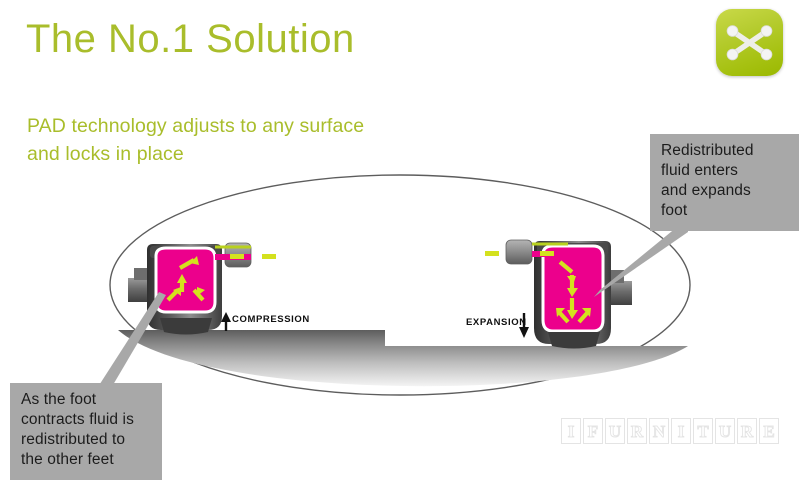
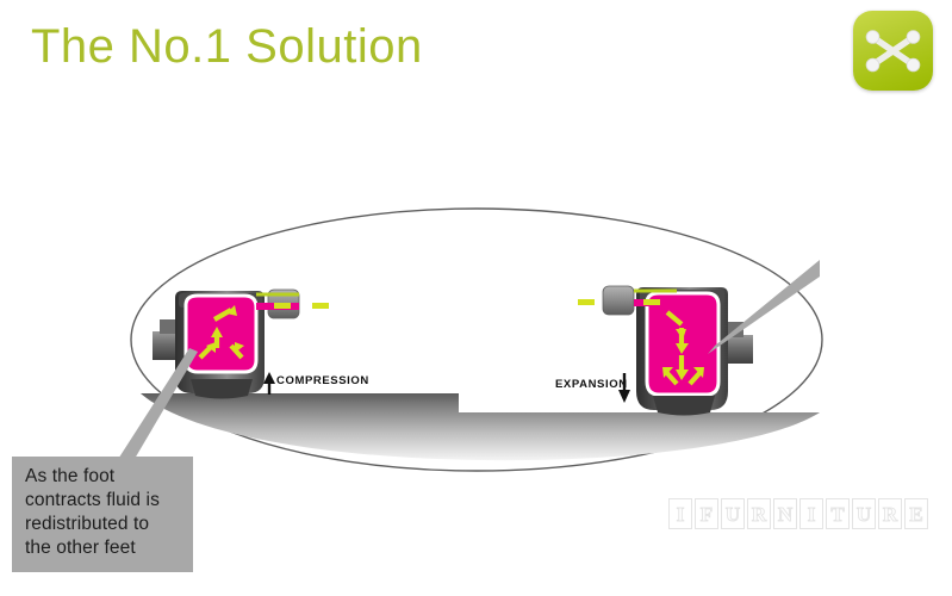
  The No.1 Solution
- PAD technology adjusts to any surface
- and locks in place
- Redistributed
- fluid enters
- and expands
- foot
  As the foot
  contracts fluid is
  redistributed to
  the other feet
  COMPRESSION
  EXPANSION
  I
  F
  U
  R
  N
  I
  T
  U
  R
  E
